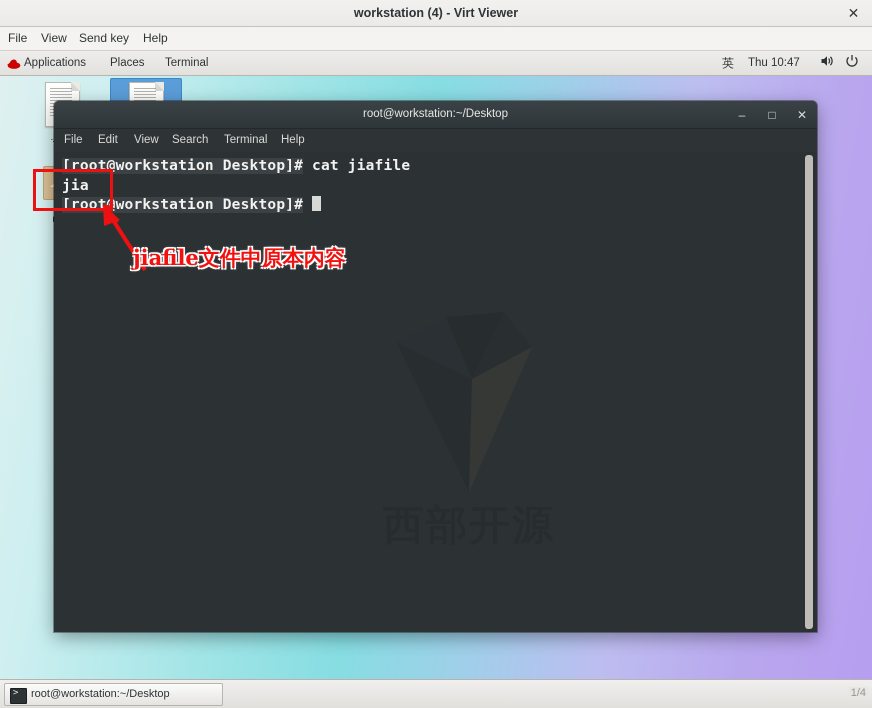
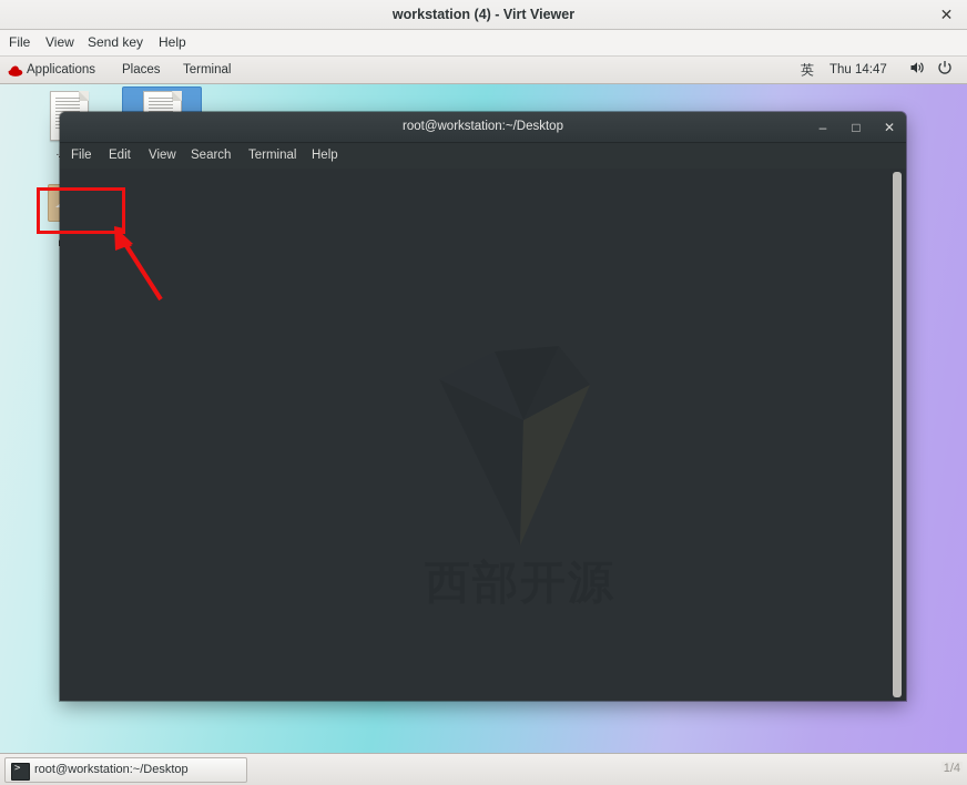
  workstation (4) - Virt Viewer
  ✕
  File
  View
  Send key
  Help
  Applications
  Places
  Terminal
  英
- Thu 10:47
+ Thu 14:47
  root@workstation:~/Desktop
  –
  □
  ✕
  File
  Edit
  View
  Search
  Terminal
  Help
- [root@workstation Desktop]# cat jiafile jia [root@workstation Desktop]#
- jiafile文件中原本内容
  root@workstation:~/Desktop
  1/4
